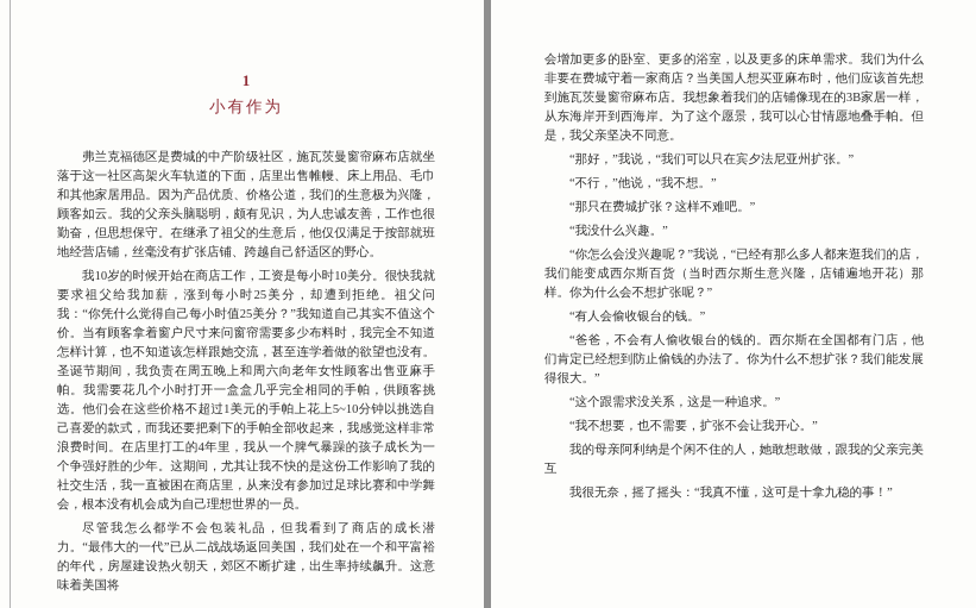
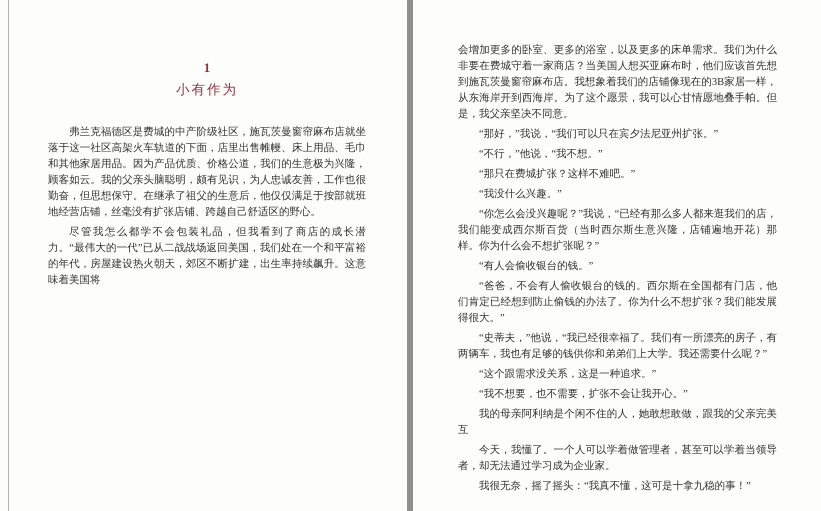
  1
  小有作为
  弗兰克福德区是费城的中产阶级社区，施瓦茨曼窗帘麻布店就坐落于这一社区高架火车轨道的下面，店里出售帷幔、床上用品、毛巾和其他家居用品。因为产品优质、价格公道，我们的生意极为兴隆，顾客如云。我的父亲头脑聪明，颇有见识，为人忠诚友善，工作也很勤奋，但思想保守。在继承了祖父的生意后，他仅仅满足于按部就班地经营店铺，丝毫没有扩张店铺、跨越自己舒适区的野心。
- 我10岁的时候开始在商店工作，工资是每小时10美分。很快我就要求祖父给我加薪，涨到每小时25美分，却遭到拒绝。祖父问我：“你凭什么觉得自己每小时值25美分？”我知道自己其实不值这个价。当有顾客拿着窗户尺寸来问窗帘需要多少布料时，我完全不知道怎样计算，也不知道该怎样跟她交流，甚至连学着做的欲望也没有。圣诞节期间，我负责在周五晚上和周六向老年女性顾客出售亚麻手帕。我需要花几个小时打开一盒盒几乎完全相同的手帕，供顾客挑选。他们会在这些价格不超过1美元的手帕上花上5~10分钟以挑选自己喜爱的款式，而我还要把剩下的手帕全部收起来，我感觉这样非常浪费时间。在店里打工的4年里，我从一个脾气暴躁的孩子成长为一个争强好胜的少年。这期间，尤其让我不快的是这份工作影响了我的社交生活，我一直被困在商店里，从来没有参加过足球比赛和中学舞会，根本没有机会成为自己理想世界的一员。
  尽管我怎么都学不会包装礼品，但我看到了商店的成长潜力。“最伟大的一代”已从二战战场返回美国，我们处在一个和平富裕的年代，房屋建设热火朝天，郊区不断扩建，出生率持续飙升。这意味着美国将
  会增加更多的卧室、更多的浴室，以及更多的床单需求。我们为什么非要在费城守着一家商店？当美国人想买亚麻布时，他们应该首先想到施瓦茨曼窗帘麻布店。我想象着我们的店铺像现在的3B家居一样，从东海岸开到西海岸。为了这个愿景，我可以心甘情愿地叠手帕。但是，我父亲坚决不同意。
  “那好，”我说，“我们可以只在宾夕法尼亚州扩张。”
  “不行，”他说，“我不想。”
  “那只在费城扩张？这样不难吧。”
  “我没什么兴趣。”
  “你怎么会没兴趣呢？”我说，“已经有那么多人都来逛我们的店，我们能变成西尔斯百货（当时西尔斯生意兴隆，店铺遍地开花）那样。你为什么会不想扩张呢？”
  “有人会偷收银台的钱。”
  “爸爸，不会有人偷收银台的钱的。西尔斯在全国都有门店，他们肯定已经想到防止偷钱的办法了。你为什么不想扩张？我们能发展得很大。”
+ “史蒂夫，”他说，“我已经很幸福了。我们有一所漂亮的房子，有两辆车，我也有足够的钱供你和弟弟们上大学。我还需要什么呢？”
  “这个跟需求没关系，这是一种追求。”
  “我不想要，也不需要，扩张不会让我开心。”
  我的母亲阿利纳是个闲不住的人，她敢想敢做，跟我的父亲完美互
+ 今天，我懂了。一个人可以学着做管理者，甚至可以学着当领导者，却无法通过学习成为企业家。
  我很无奈，摇了摇头：“我真不懂，这可是十拿九稳的事！”
